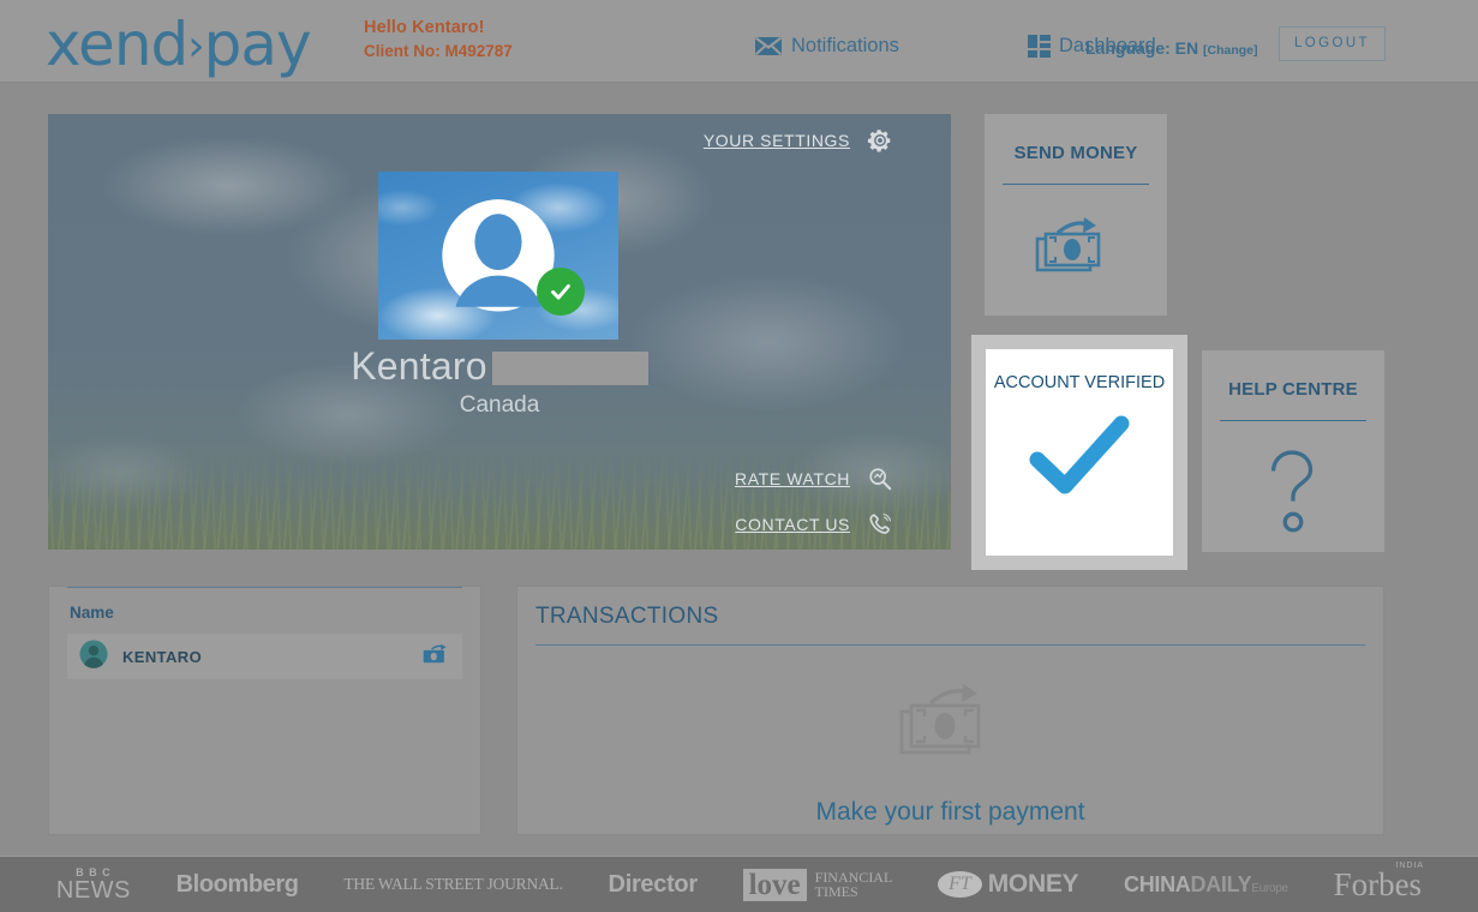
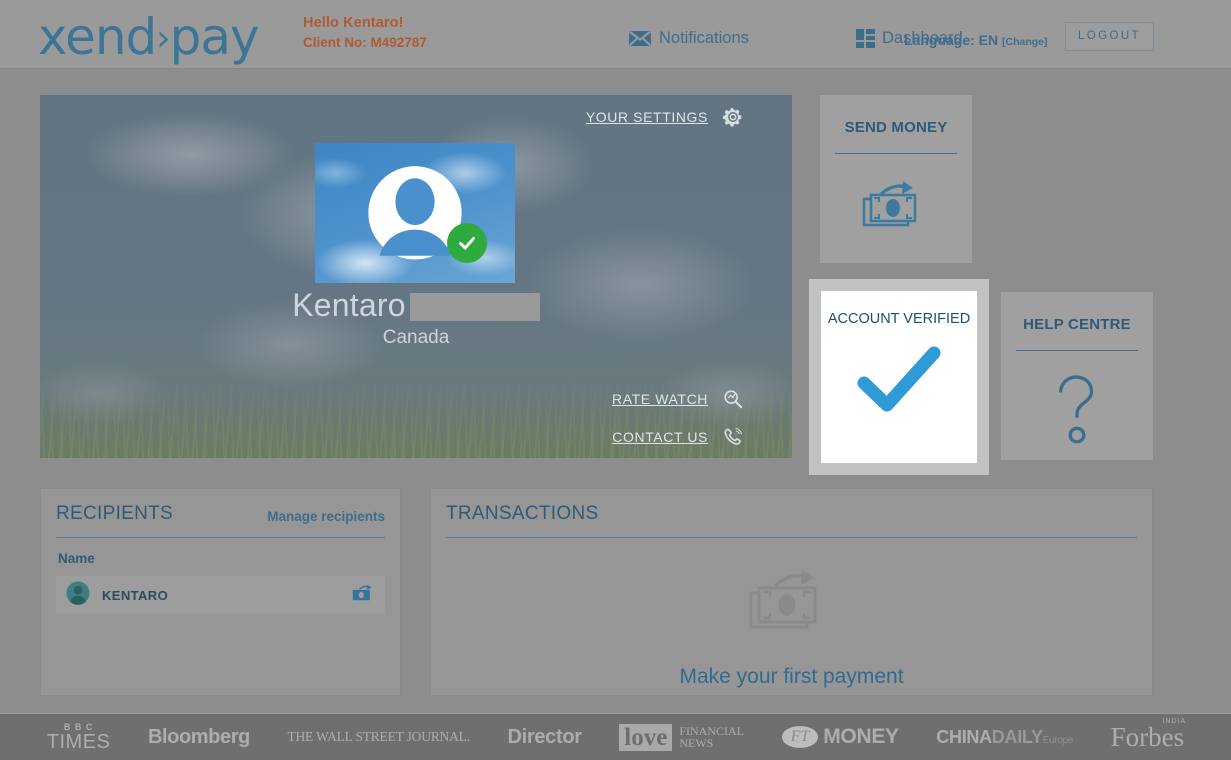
  xend›pay
  Hello Kentaro!
  Client No: M492787
  Notifications
  Dashboard
  Language: EN [Change]
  LOGOUT
  YOUR SETTINGS
  Kentaro
  Canada
  RATE WATCH
  CONTACT US
  SEND MONEY
  ACCOUNT VERIFIED
  HELP CENTRE
+ RECIPIENTS
+ Manage recipients
  Name
  KENTARO
  TRANSACTIONS
  Make your first payment
  B B C
- NEWS
+ TIMES
  Bloomberg
  THE WALL STREET JOURNAL.
  Director
  love
  FINANCIAL
- TIMES
+ NEWS
  FT
  MONEY
  CHINADAILYEurope
  Forbes
